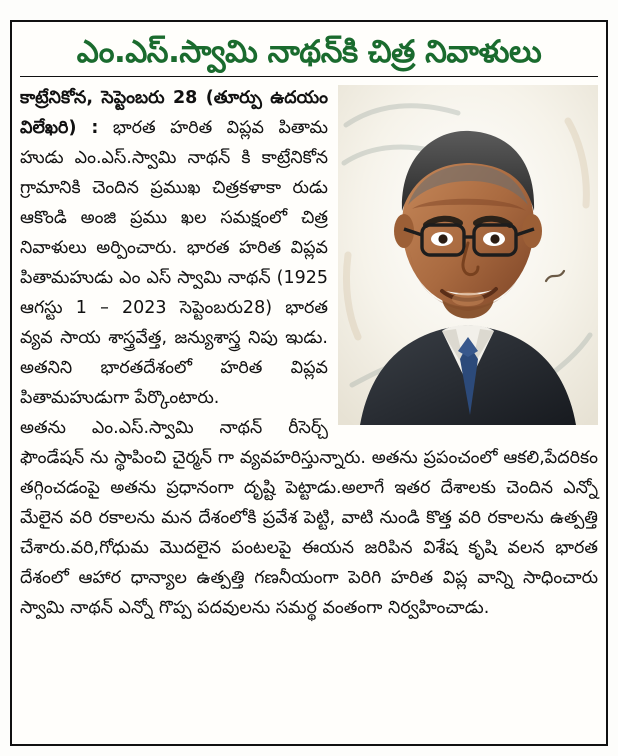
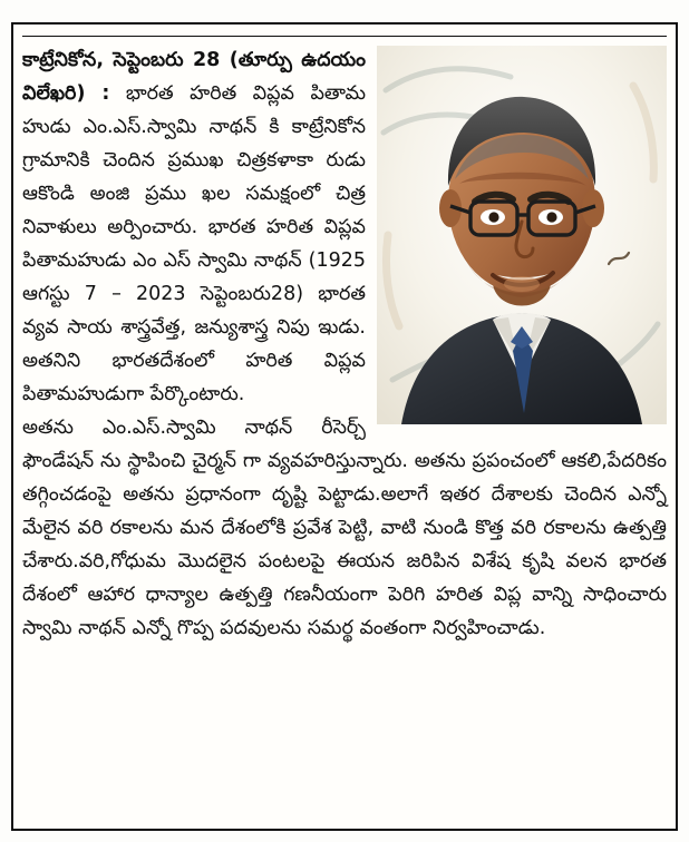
- ఎం.ఎస్.స్వామి నాథన్‌కి చిత్ర నివాళులు
- కాట్రేనికోన, సెప్టెంబరు 28 (తూర్పు ఉదయం విలేఖరి) : భారత హరిత విప్లవ పితామ హుడు ఎం.ఎస్.స్వామి నాథన్ కి కాట్రేనికోన గ్రామానికి చెందిన ప్రముఖ చిత్రకళాకా రుడు ఆకొండి అంజి ప్రము ఖల సమక్షంలో చిత్ర నివాళులు అర్పించారు. భారత హరిత విప్లవ పితామహుడు ఎం ఎస్ స్వామి నాథన్ (1925 ఆగస్టు 1 – 2023 సెప్టెంబరు28) భారత వ్యవ సాయ శాస్త్రవేత్త, జన్యుశాస్త్ర నిపు ఇుడు. అతనిని భారతదేశంలో హరిత విప్లవ పితామహుడుగా పేర్కొంటారు.
+ కాట్రేనికోన, సెప్టెంబరు 28 (తూర్పు ఉదయం విలేఖరి) : భారత హరిత విప్లవ పితామ హుడు ఎం.ఎస్.స్వామి నాథన్ కి కాట్రేనికోన గ్రామానికి చెందిన ప్రముఖ చిత్రకళాకా రుడు ఆకొండి అంజి ప్రము ఖల సమక్షంలో చిత్ర నివాళులు అర్పించారు. భారత హరిత విప్లవ పితామహుడు ఎం ఎస్ స్వామి నాథన్ (1925 ఆగస్టు 7 – 2023 సెప్టెంబరు28) భారత వ్యవ సాయ శాస్త్రవేత్త, జన్యుశాస్త్ర నిపు ఇుడు. అతనిని భారతదేశంలో హరిత విప్లవ పితామహుడుగా పేర్కొంటారు.
  అతను ఎం.ఎస్.స్వామి నాథన్ రీసెర్చ్ ఫౌండేషన్ ను స్థాపించి చైర్మన్ గా వ్యవహరిస్తున్నారు. అతను ప్రపంచంలో ఆకలి,పేదరికం తగ్గించడంపై అతను ప్రధానంగా దృష్టి పెట్టాడు.అలాగే ఇతర దేశాలకు చెందిన ఎన్నో మేలైన వరి రకాలను మన దేశంలోకి ప్రవేశ పెట్టి, వాటి నుండి కొత్త వరి రకాలను ఉత్పత్తి చేశారు.వరి,గోధుమ మొదలైన పంటలపై ఈయన జరిపిన విశేష కృషి వలన భారత దేశంలో ఆహార ధాన్యాల ఉత్పత్తి గణనీయంగా పెరిగి హరిత విప్ల వాన్ని సాధించారు స్వామి నాథన్ ఎన్నో గొప్ప పదవులను సమర్థ వంతంగా నిర్వహించాడు.
